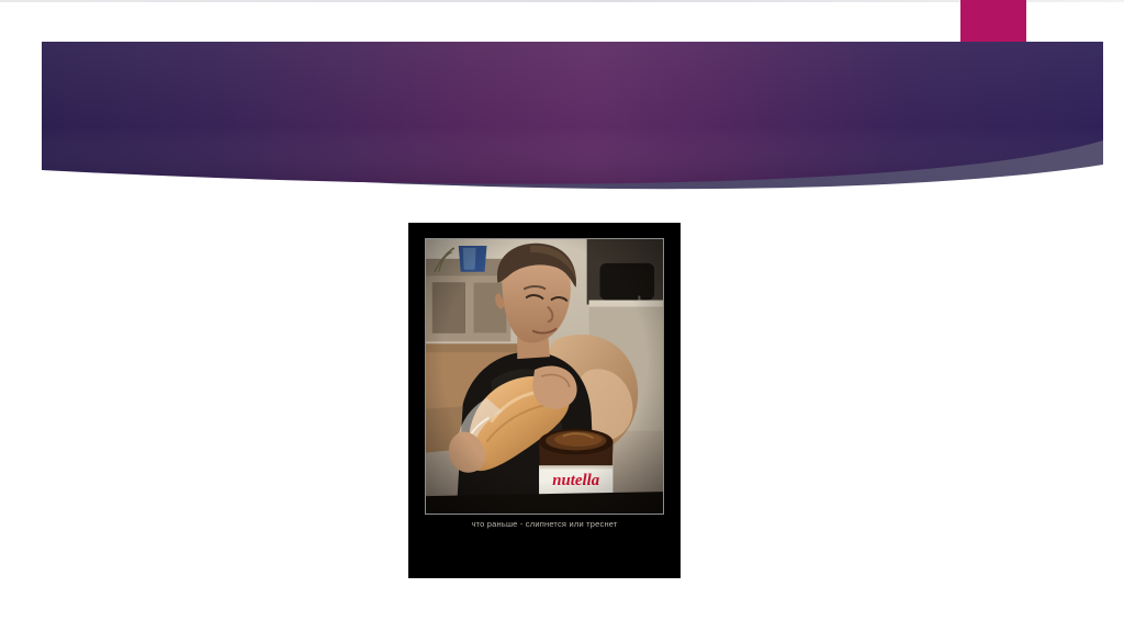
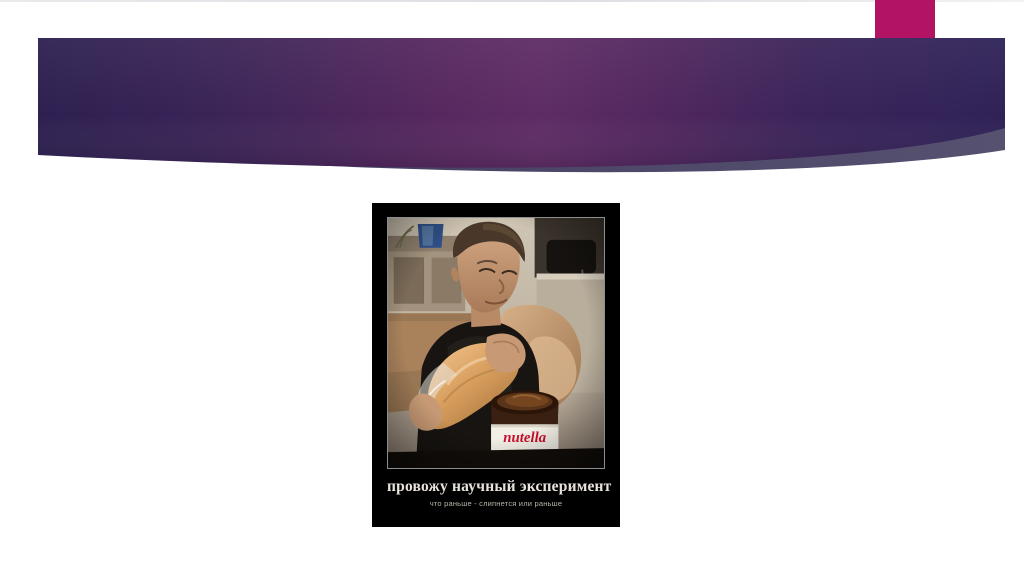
+ провожу научный эксперимент
- что раньше - слипнется или треснет
+ что раньше - слипнется или раньше
